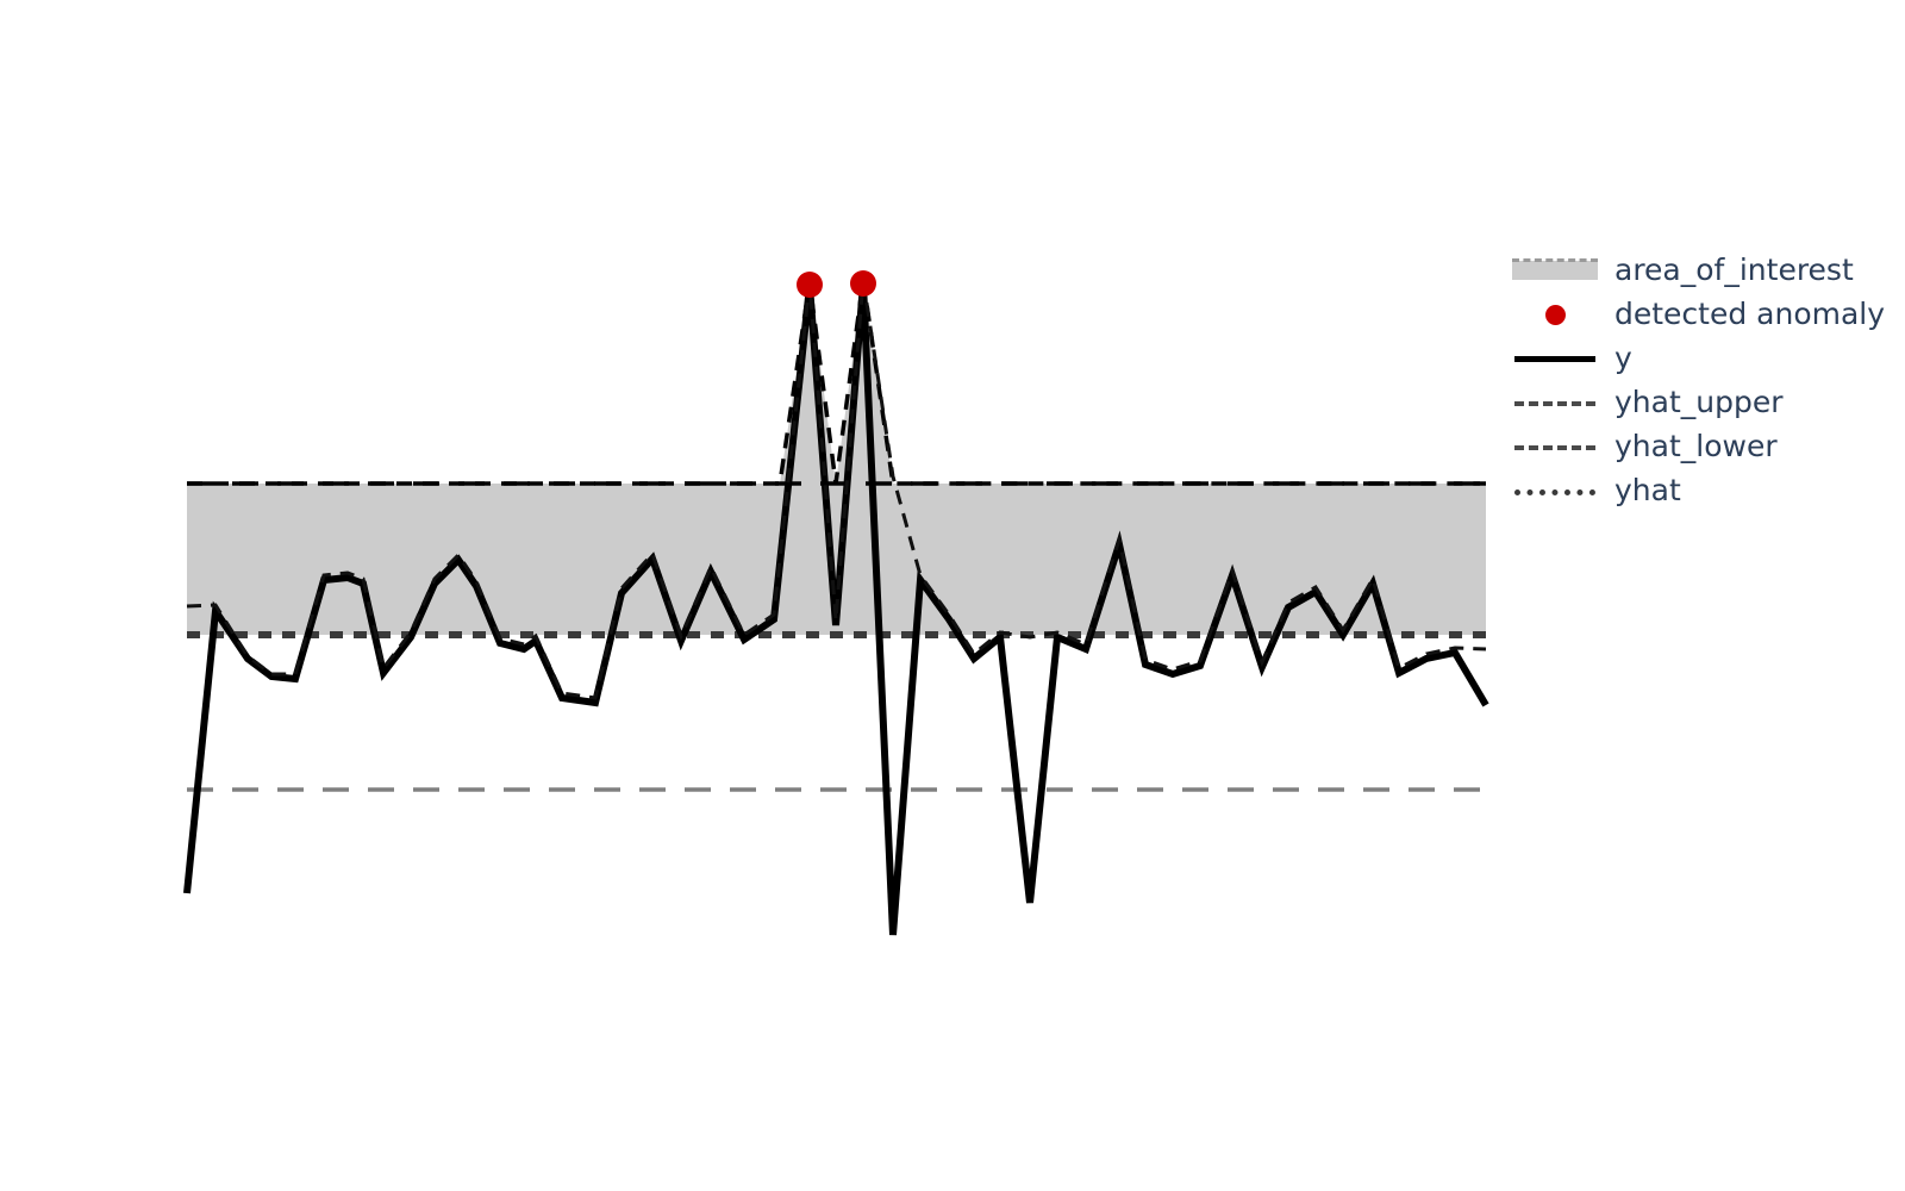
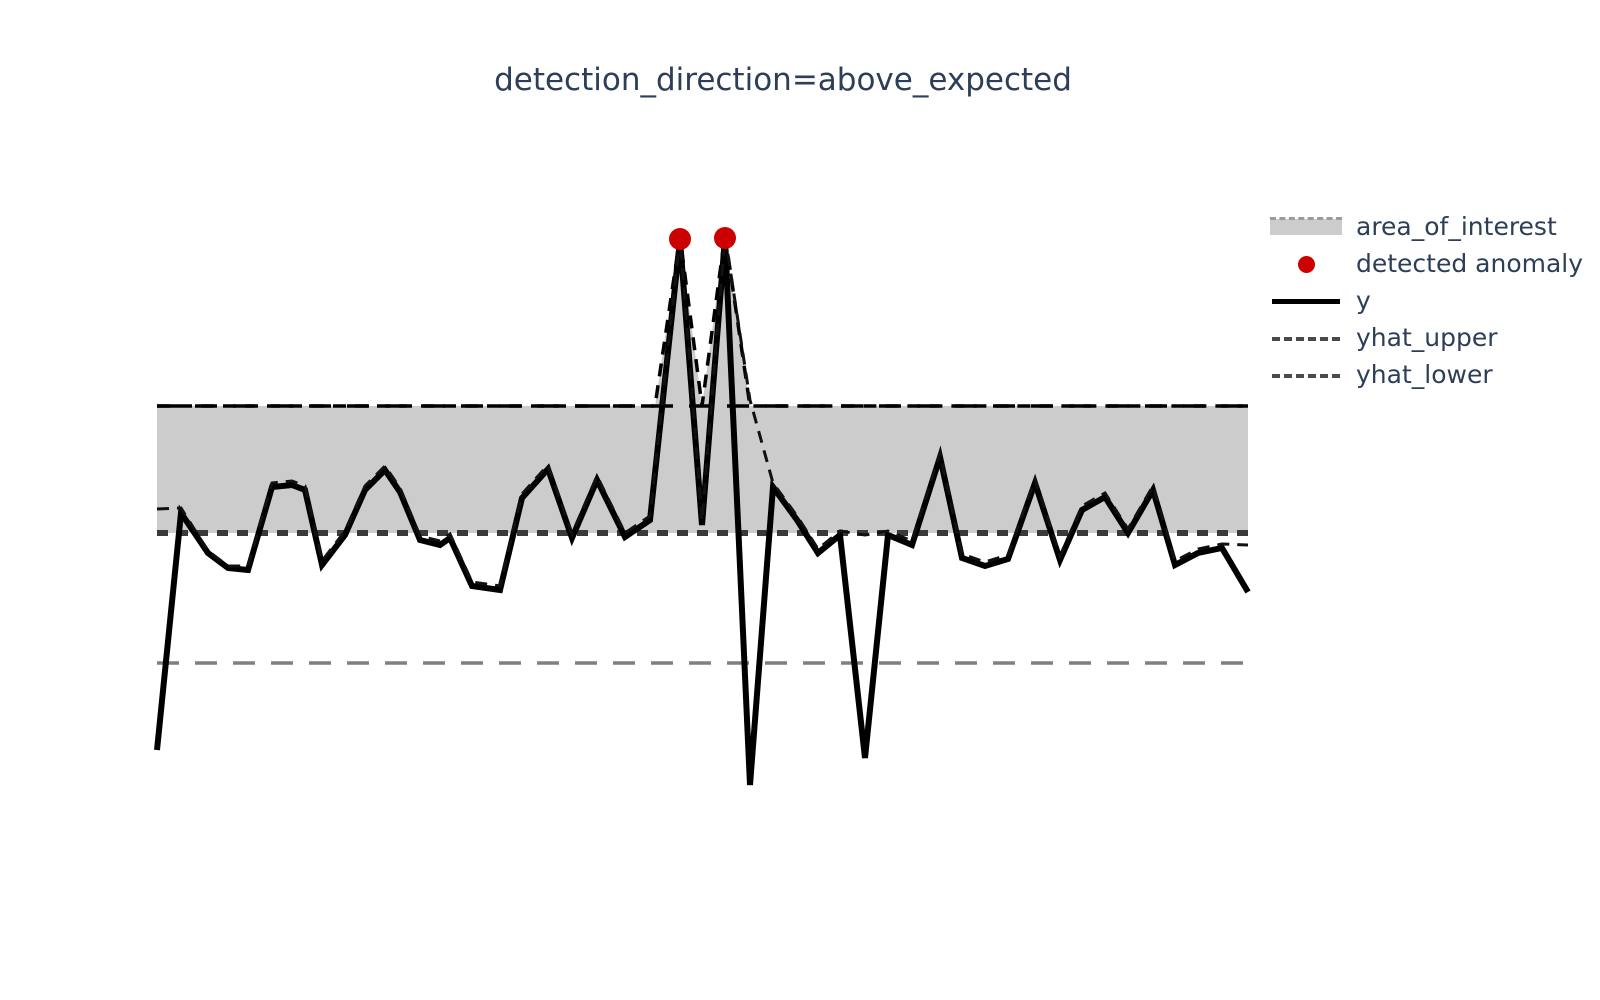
+ detection_direction=above_expected
  area_of_interest
  detected anomaly
  y
  yhat_upper
  yhat_lower
- yhat
